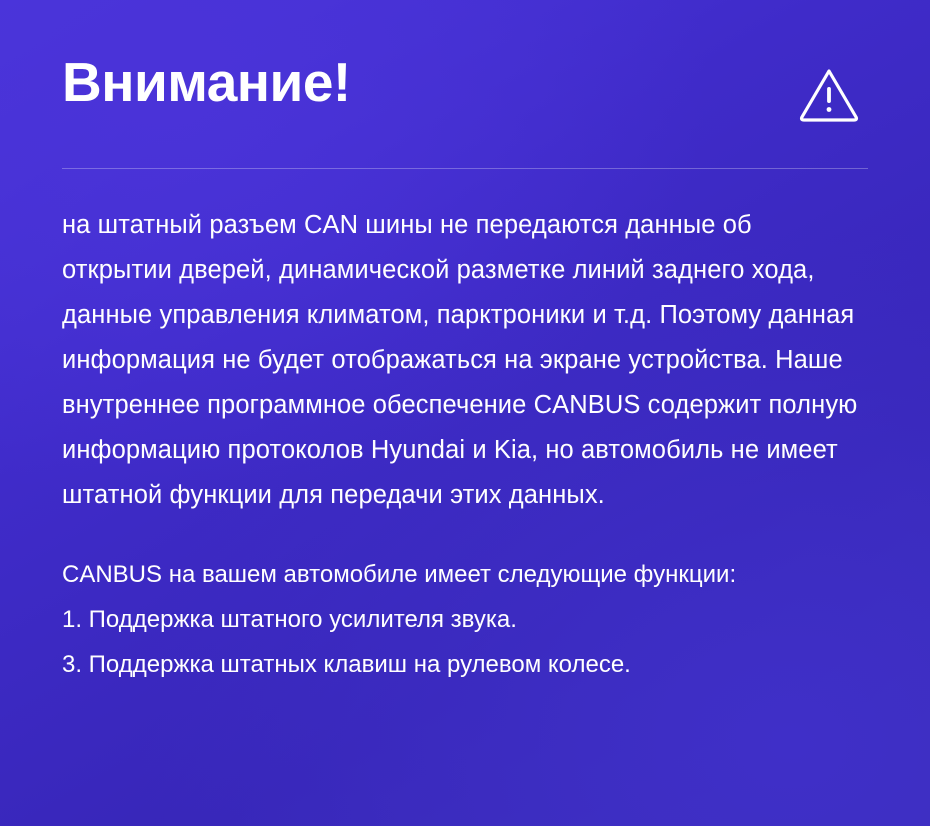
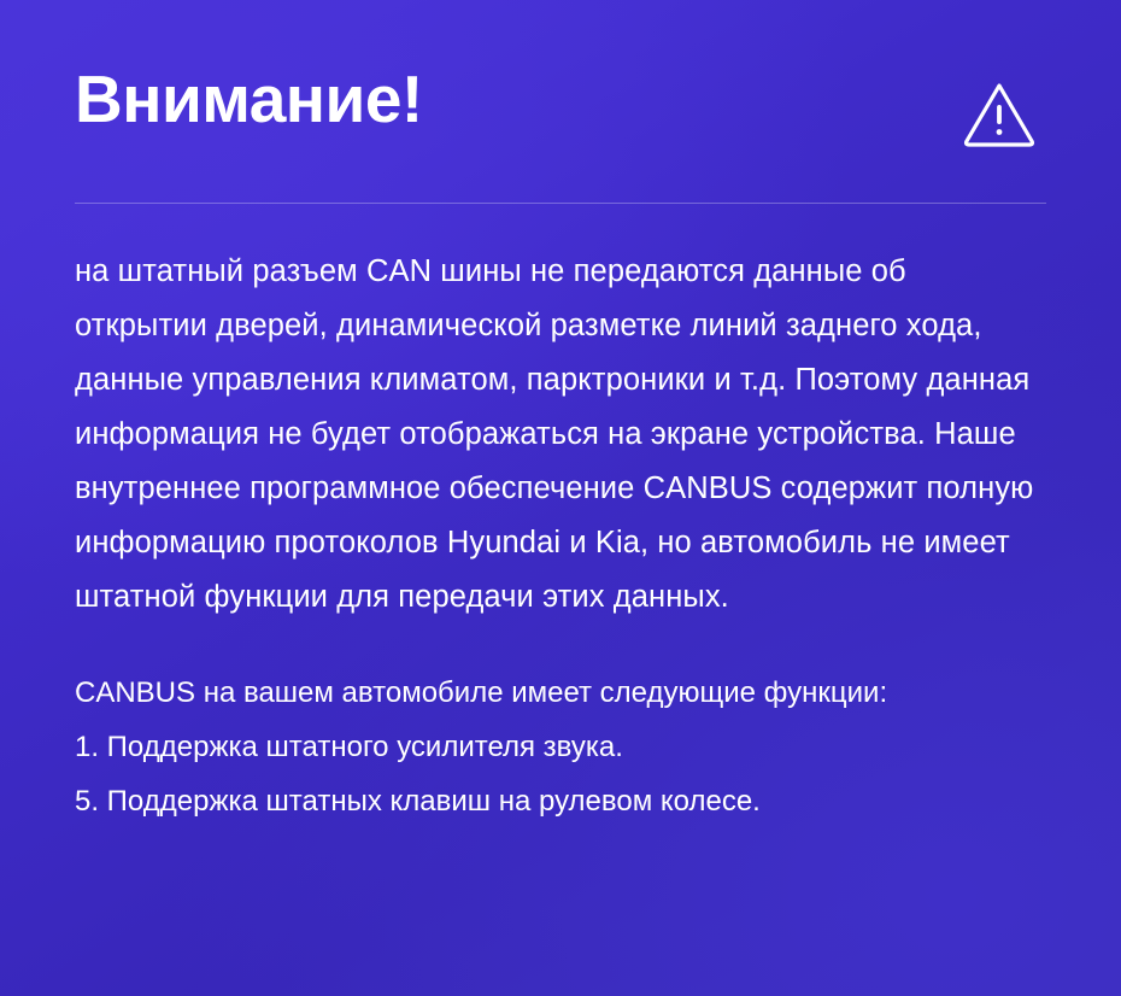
  Внимание!
  на штатный разъем CAN шины не передаются данные об открытии дверей, динамической разметке линий заднего хода, данные управления климатом, парктроники и т.д. Поэтому данная информация не будет отображаться на экране устройства. Наше внутреннее программное обеспечение CANBUS содержит полную информацию протоколов Hyundai и Kia, но автомобиль не имеет штатной функции для передачи этих данных.
  CANBUS на вашем автомобиле имеет следующие функции:
  1. Поддержка штатного усилителя звука.
- 3. Поддержка штатных клавиш на рулевом колесе.
+ 5. Поддержка штатных клавиш на рулевом колесе.
